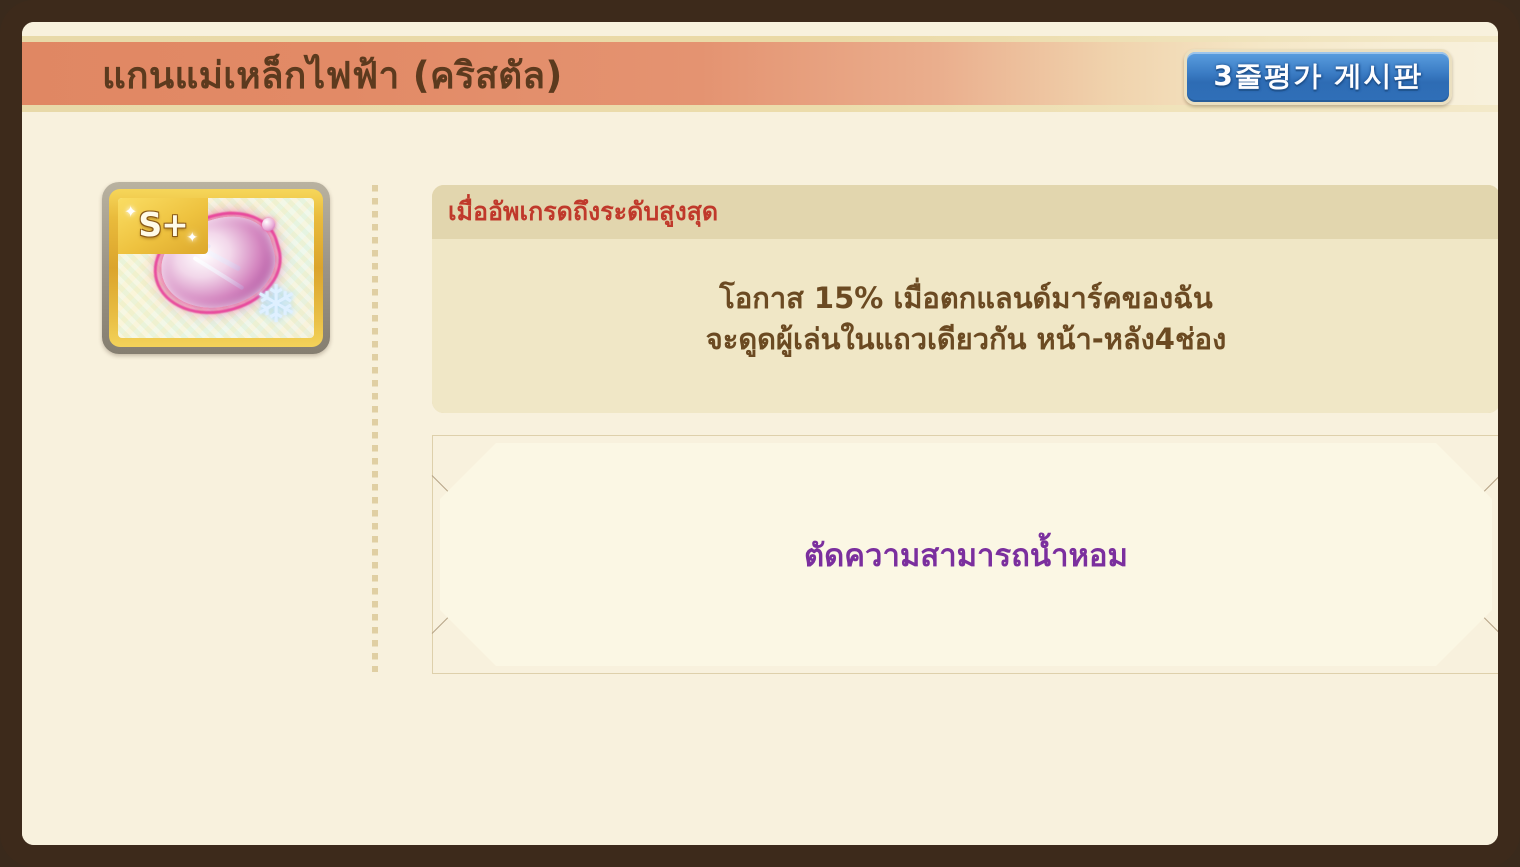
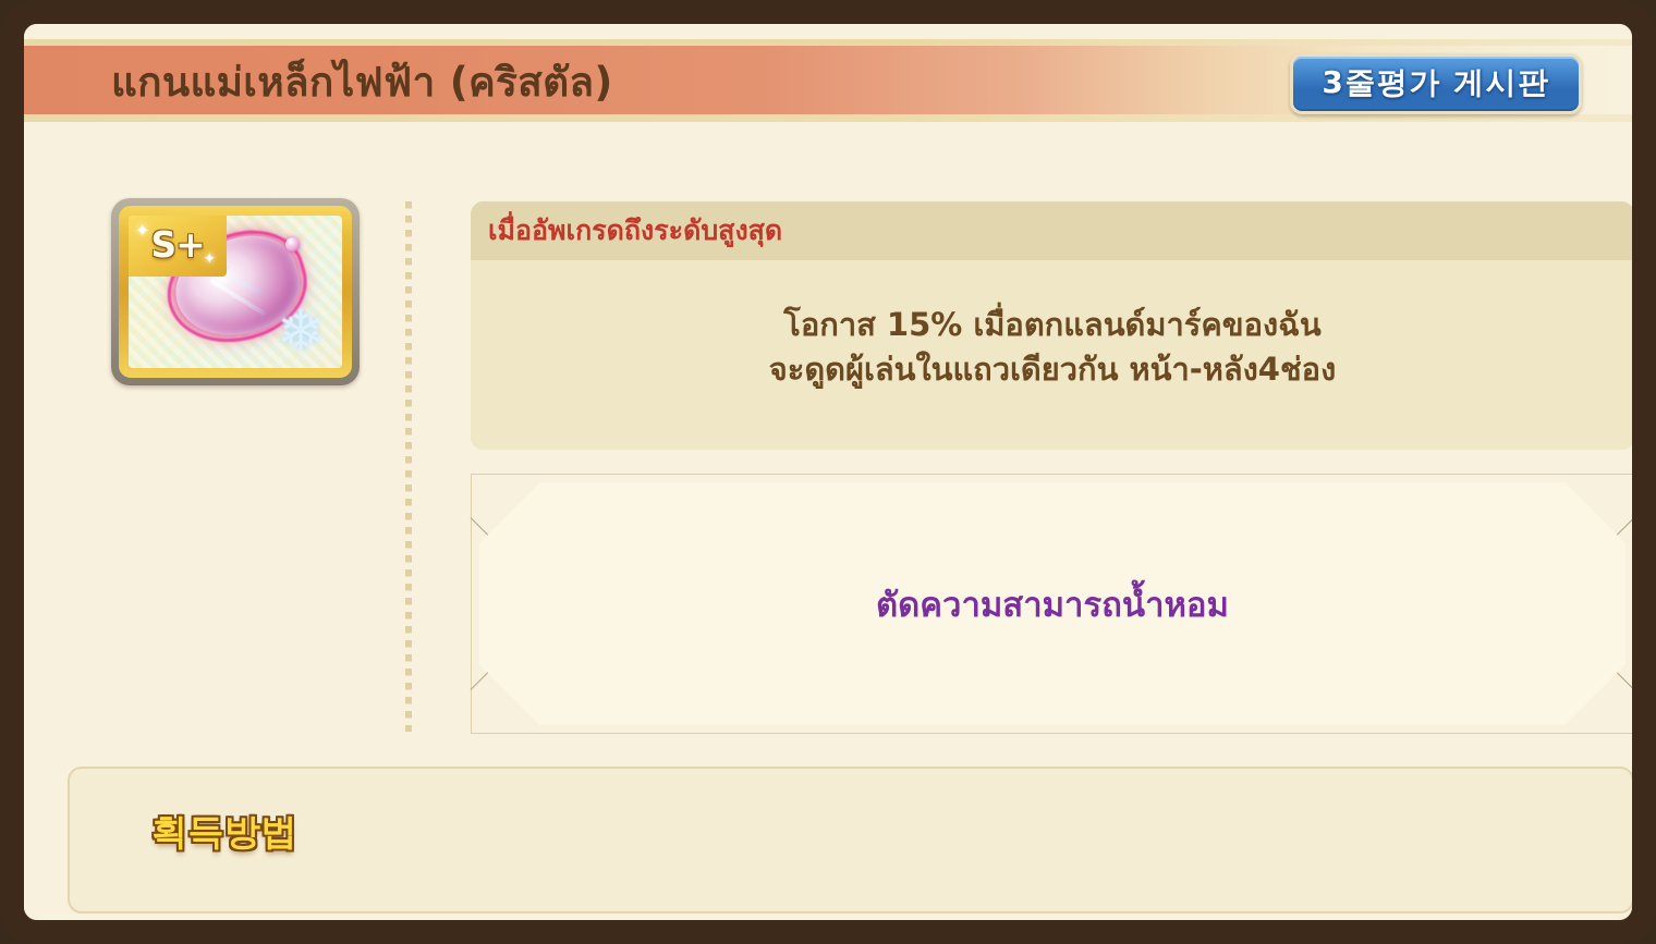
  แกนแม่เหล็กไฟฟ้า (คริสตัล)
  3줄평가 게시판
  ❄
  S+
  ✦
  ✦
  เมื่ออัพเกรดถึงระดับสูงสุด
  โอกาส 15% เมื่อตกแลนด์มาร์คของฉัน
  จะดูดผู้เล่นในแถวเดียวกัน หน้า-หลัง4ช่อง
  ตัดความสามารถน้ำหอม
+ 획득방법
